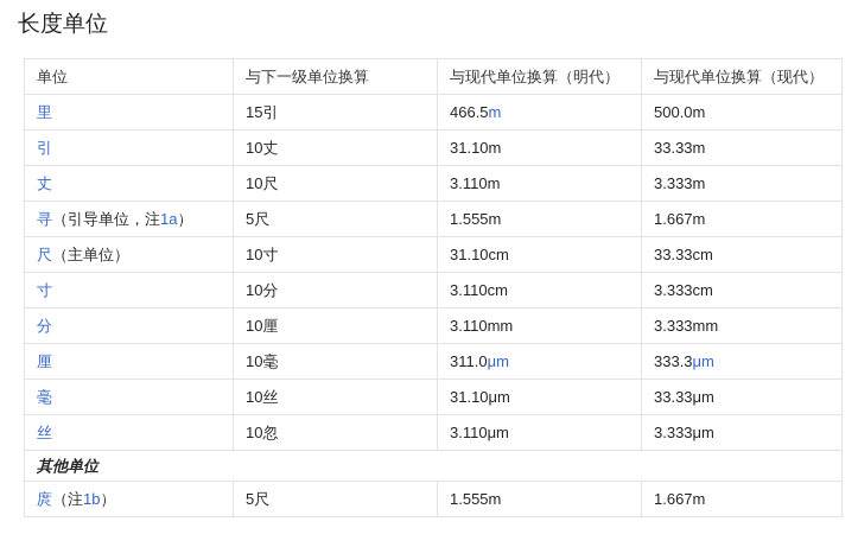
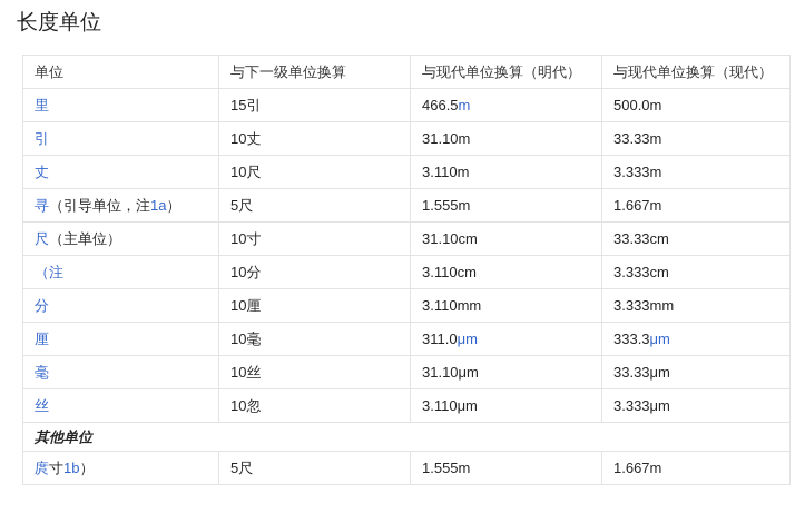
  长度单位
  单位	与下一级单位换算	与现代单位换算（明代）	与现代单位换算（现代）
  里	15引	466.5m	500.0m
  引	10丈	31.10m	33.33m
  丈	10尺	3.110m	3.333m
  寻（引导单位，注1a）	5尺	1.555m	1.667m
  尺（主单位）	10寸	31.10cm	33.33cm
- 寸	10分	3.110cm	3.333cm
+ （注	10分	3.110cm	3.333cm
  分	10厘	3.110mm	3.333mm
  厘	10毫	311.0μm	333.3μm
  毫	10丝	31.10μm	33.33μm
  丝	10忽	3.110μm	3.333μm
  其他单位
- 庹（注1b）	5尺	1.555m	1.667m
+ 庹寸1b）	5尺	1.555m	1.667m
